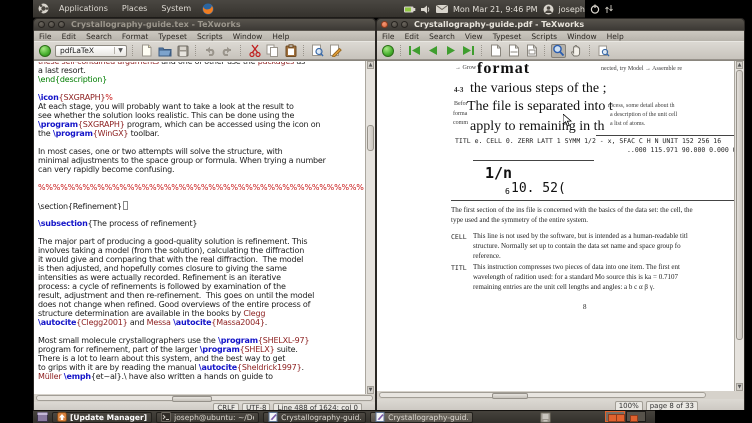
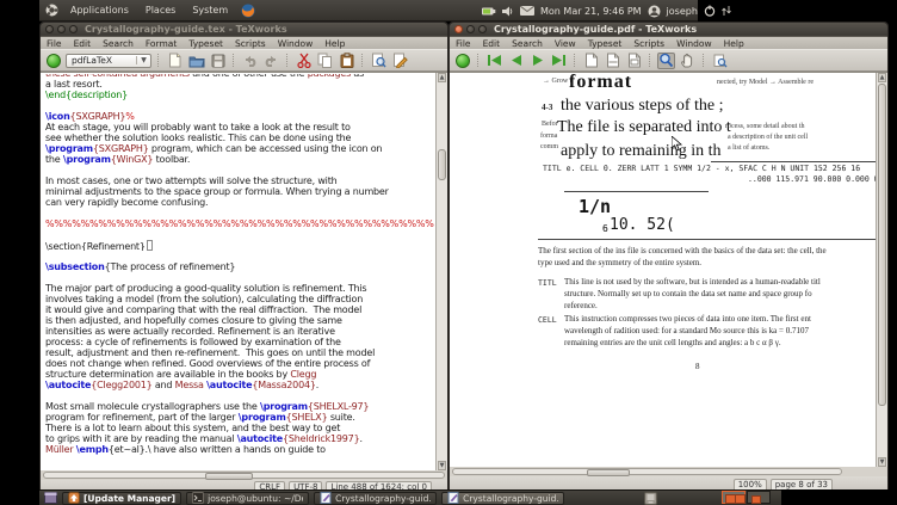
  Applications
  Places
  System
  Mon Mar 21, 9:46 PM
  joseph
  Crystallography-guide.tex - TeXworks
  File
  Edit
  Search
  Format
  Typeset
  Scripts
  Window
  Help
  pdfLaTeX
  these self-contained arguments and one of other use the packages as
  a last resort.
  \end{description}
  \icon{SXGRAPH}%
  At each stage, you will probably want to take a look at the result to
  see whether the solution looks realistic. This can be done using the
  \program{SXGRAPH} program, which can be accessed using the icon on
  the \program{WinGX} toolbar.
  In most cases, one or two attempts will solve the structure, with
  minimal adjustments to the space group or formula. When trying a number
  can very rapidly become confusing.
  \section{Refinement}
  \subsection{The process of refinement}
  The major part of producing a good-quality solution is refinement. This
  involves taking a model (from the solution), calculating the diffraction
  it would give and comparing that with the real diffraction. The model
  is then adjusted, and hopefully comes closure to giving the same
  intensities as were actually recorded. Refinement is an iterative
  process: a cycle of refinements is followed by examination of the
  result, adjustment and then re-refinement. This goes on until the model
  does not change when refined. Good overviews of the entire process of
  structure determination are available in the books by Clegg
  \autocite{Clegg2001} and Messa \autocite{Massa2004}.
  Most small molecule crystallographers use the \program{SHELXL-97}
  program for refinement, part of the larger \program{SHELX} suite.
  There is a lot to learn about this system, and the best way to get
  to grips with it are by reading the manual \autocite{Sheldrick1997}.
  Müller \emph{et~al}.\ have also written a hands on guide to
  CRLF
  UTF-8
  Line 488 of 1624; col 0
  Crystallography-guide.pdf - TeXworks
  File
  Edit
  Search
  View
  Typeset
  Scripts
  Window
  Help
  format
  4-3
  the various steps of the ;
  The file is separated into t
  apply to remaining in th
  TITL e. CELL 0. ZERR LATT 1 SYMM 1/2 - x, SFAC C H N UNIT 152 256 16
  1/n
  6
  10. 52(
  The first section of the ins file is concerned with the basics of the data set: the cell, the
  type used and the symmetry of the entire system.
- CELL
+ TITL
  This line is not used by the software, but is intended as a human-readable titl
  structure. Normally set up to contain the data set name and space group fo
  reference.
- TITL
+ CELL
  This instruction compresses two pieces of data into one item. The first ent
  wavelength of radition used: for a standard Mo source this is ka = 0.7107
  remaining entries are the unit cell lengths and angles: a b c α β γ.
  8
  100%
  page 8 of 33
  [Update Manager]
  joseph@ubuntu: ~/D
  Crystallography-guid.
  Crystallography-guid.
